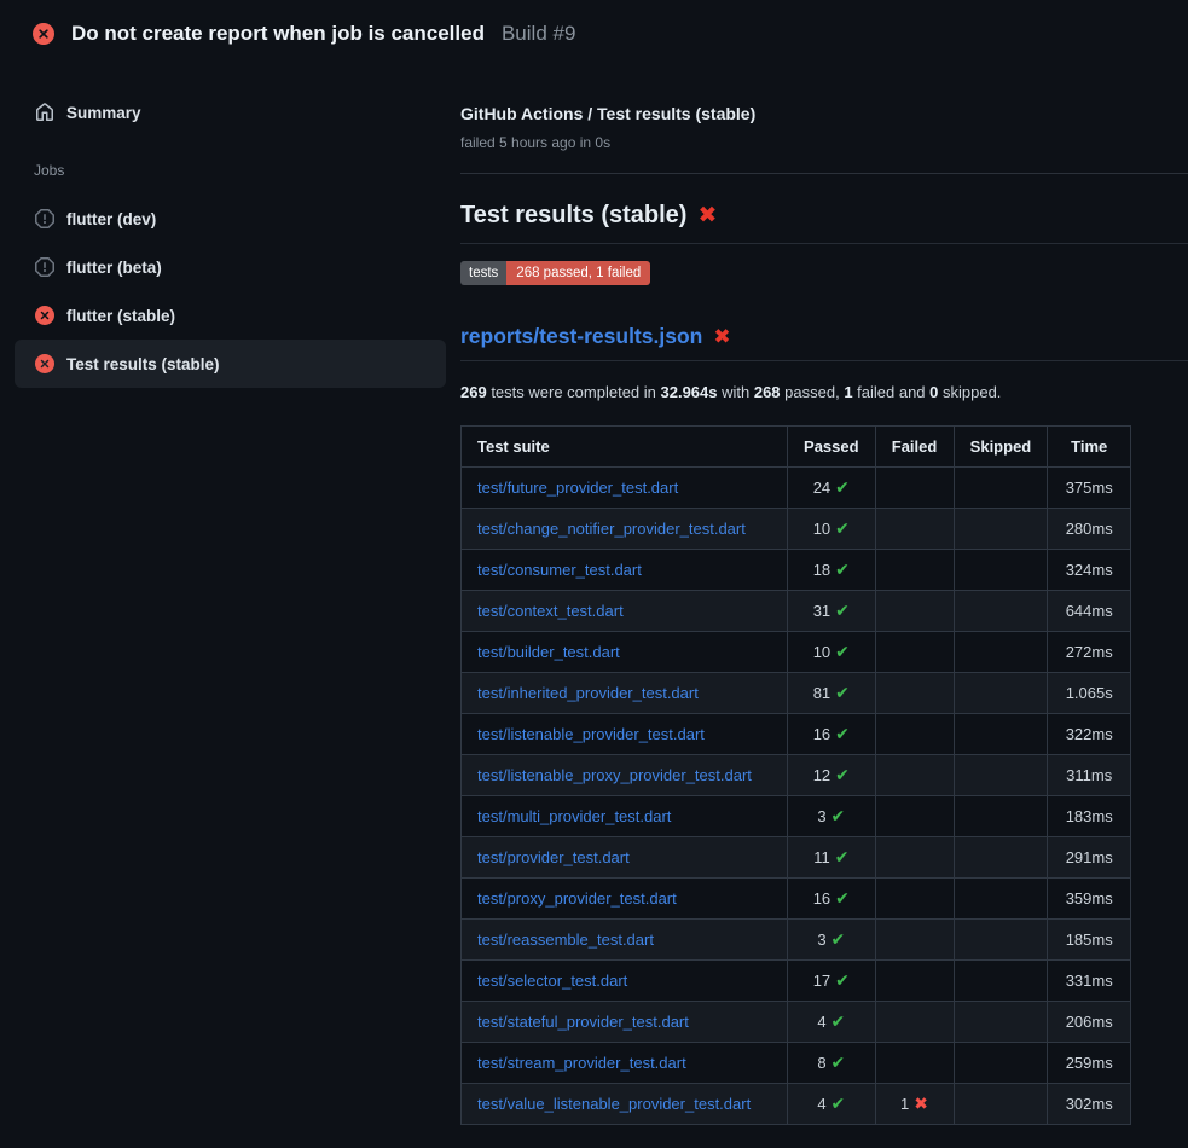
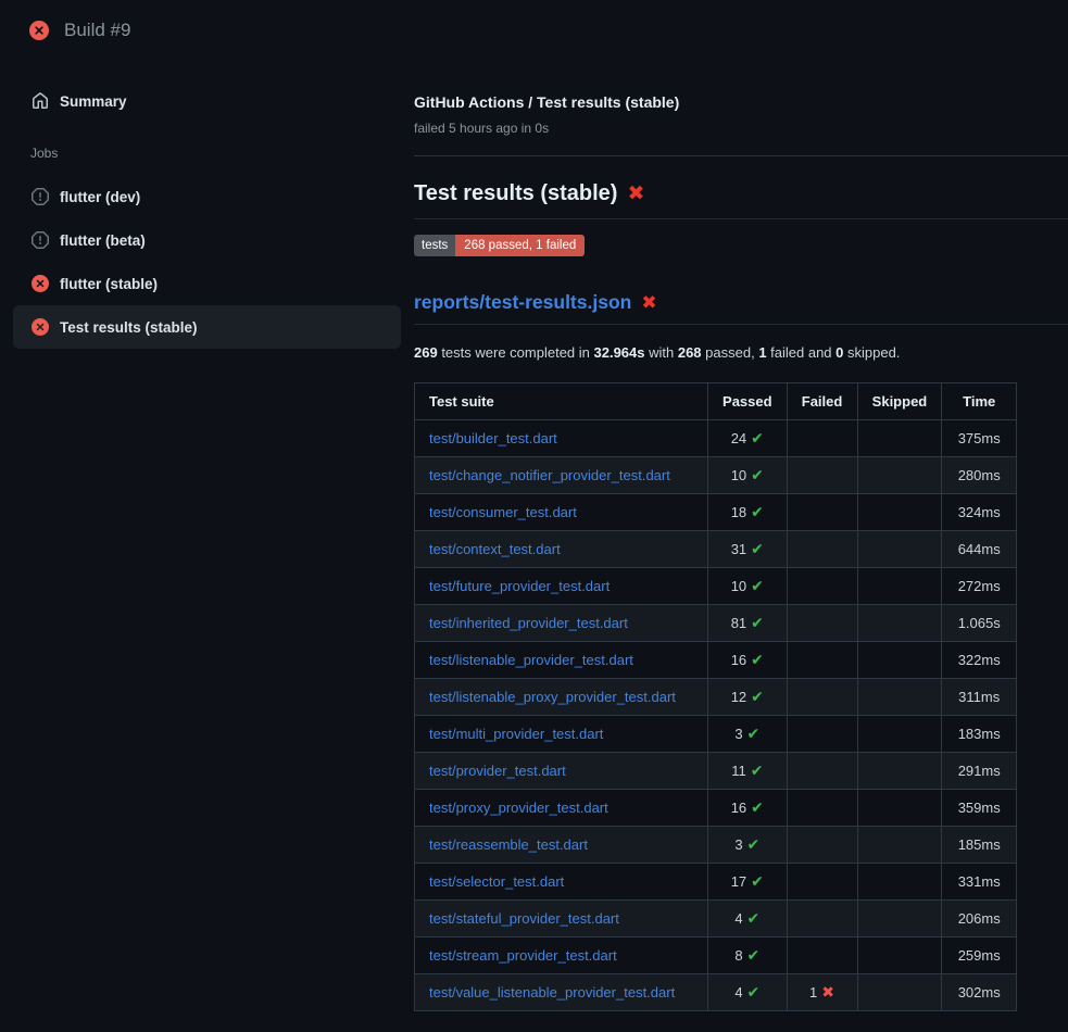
- Do not create report when job is cancelled
  Build #9
  Summary
  Jobs
  flutter (dev)
  flutter (beta)
  flutter (stable)
  Test results (stable)
  GitHub Actions / Test results (stable)
  failed 5 hours ago in 0s
  Test results (stable)
  ✖
  tests
  268 passed, 1 failed
  reports/test-results.json
  ✖
  269 tests were completed in 32.964s with 268 passed, 1 failed and 0 skipped.
  Test suite	Passed	Failed	Skipped	Time
- test/future_provider_test.dart	24 ✔			375ms
+ test/builder_test.dart	24 ✔			375ms
  test/change_notifier_provider_test.dart	10 ✔			280ms
  test/consumer_test.dart	18 ✔			324ms
  test/context_test.dart	31 ✔			644ms
- test/builder_test.dart	10 ✔			272ms
+ test/future_provider_test.dart	10 ✔			272ms
  test/inherited_provider_test.dart	81 ✔			1.065s
  test/listenable_provider_test.dart	16 ✔			322ms
  test/listenable_proxy_provider_test.dart	12 ✔			311ms
  test/multi_provider_test.dart	3 ✔			183ms
  test/provider_test.dart	11 ✔			291ms
  test/proxy_provider_test.dart	16 ✔			359ms
  test/reassemble_test.dart	3 ✔			185ms
  test/selector_test.dart	17 ✔			331ms
  test/stateful_provider_test.dart	4 ✔			206ms
  test/stream_provider_test.dart	8 ✔			259ms
  test/value_listenable_provider_test.dart	4 ✔	1 ✖		302ms
